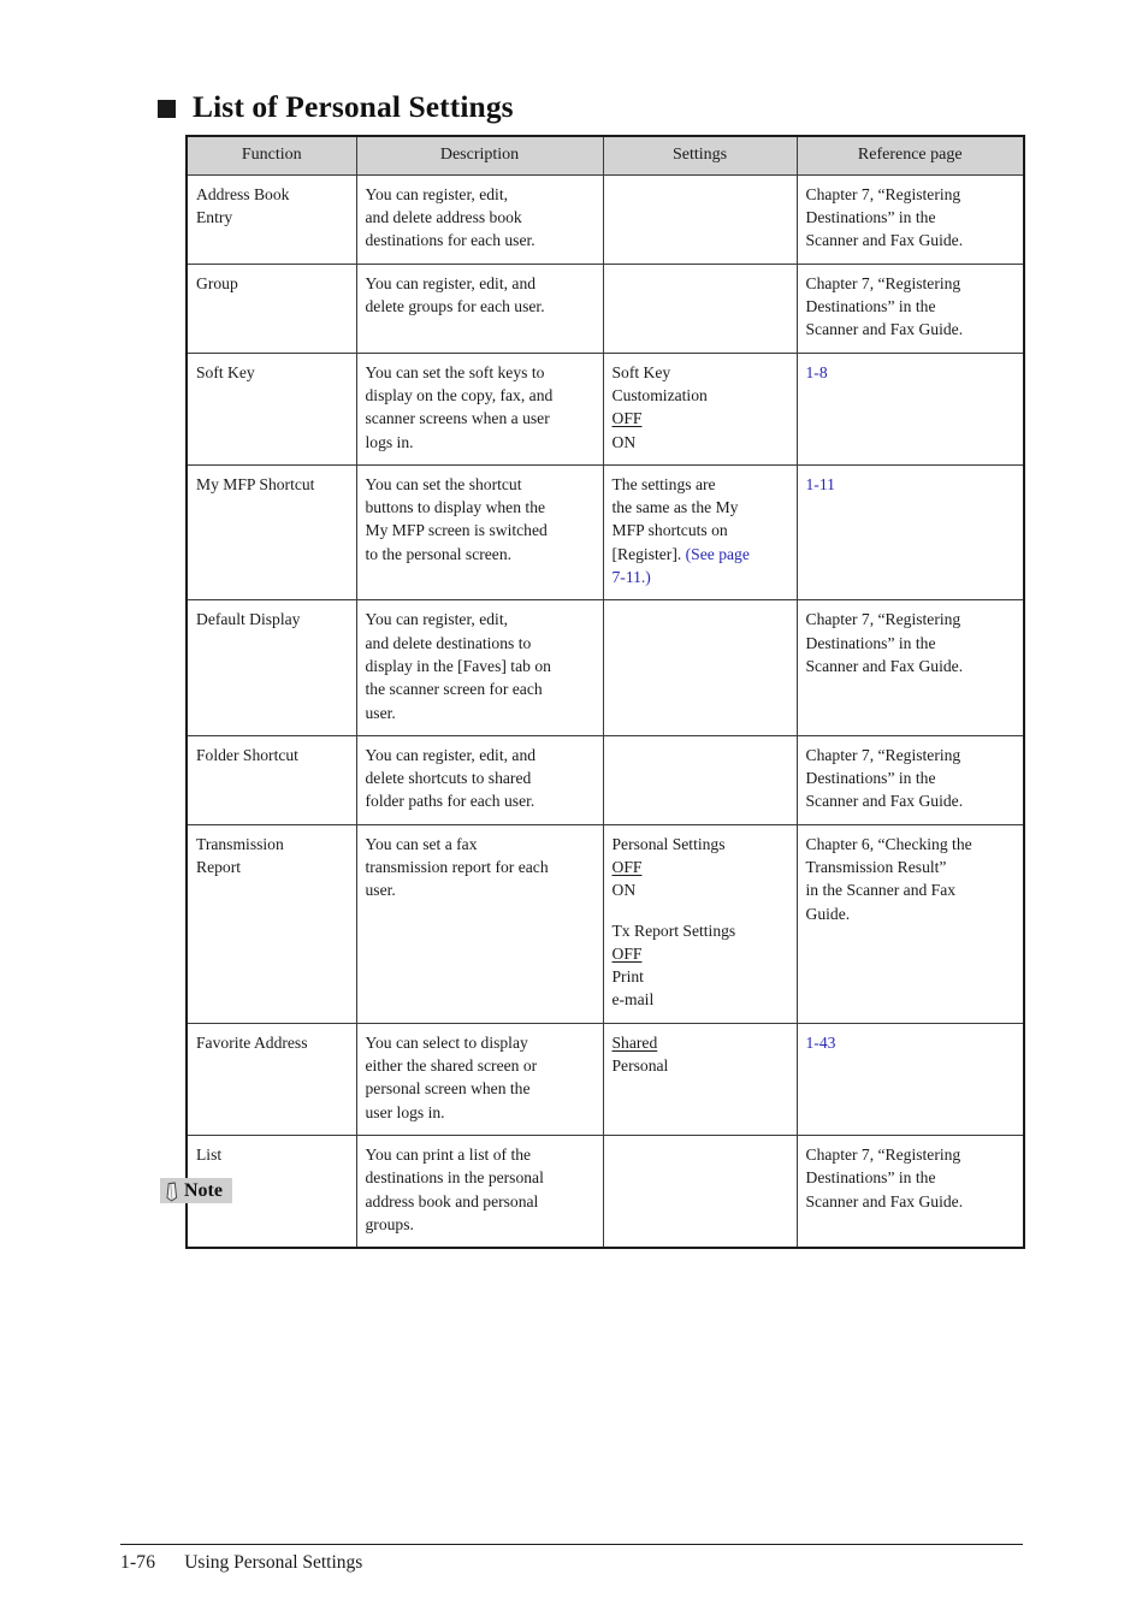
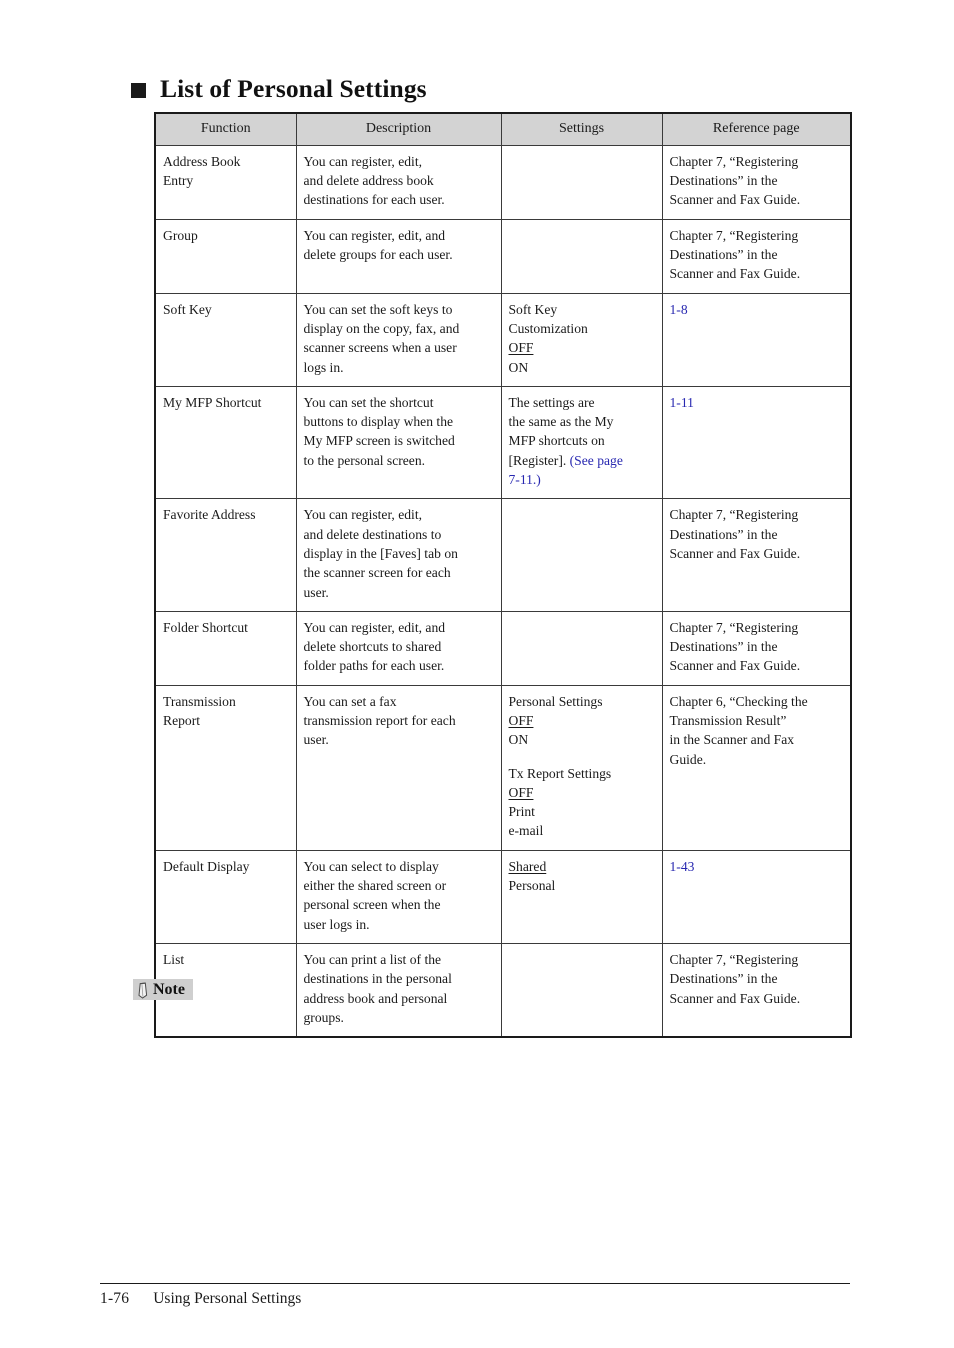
  List of Personal Settings
  Function	Description	Settings	Reference page
  Address BookEntry	You can register, edit,and delete address bookdestinations for each user.		Chapter 7, “RegisteringDestinations” in theScanner and Fax Guide.
  Group	You can register, edit, anddelete groups for each user.		Chapter 7, “RegisteringDestinations” in theScanner and Fax Guide.
  Soft Key	You can set the soft keys todisplay on the copy, fax, andscanner screens when a userlogs in.	Soft KeyCustomizationOFFON	1-8
  My MFP Shortcut	You can set the shortcutbuttons to display when theMy MFP screen is switchedto the personal screen.	The settings arethe same as the MyMFP shortcuts on[Register]. (See page7-11.)	1-11
- Default Display	You can register, edit,and delete destinations todisplay in the [Faves] tab onthe scanner screen for eachuser.		Chapter 7, “RegisteringDestinations” in theScanner and Fax Guide.
+ Favorite Address	You can register, edit,and delete destinations todisplay in the [Faves] tab onthe scanner screen for eachuser.		Chapter 7, “RegisteringDestinations” in theScanner and Fax Guide.
  Folder Shortcut	You can register, edit, anddelete shortcuts to sharedfolder paths for each user.		Chapter 7, “RegisteringDestinations” in theScanner and Fax Guide.
  TransmissionReport	You can set a faxtransmission report for eachuser.	Personal SettingsOFFONTx Report SettingsOFFPrinte-mail	Chapter 6, “Checking theTransmission Result”in the Scanner and FaxGuide.
- Favorite Address	You can select to displayeither the shared screen orpersonal screen when theuser logs in.	SharedPersonal	1-43
+ Default Display	You can select to displayeither the shared screen orpersonal screen when theuser logs in.	SharedPersonal	1-43
  List	You can print a list of thedestinations in the personaladdress book and personalgroups.		Chapter 7, “RegisteringDestinations” in theScanner and Fax Guide.
  Note
  1-76
  Using Personal Settings
